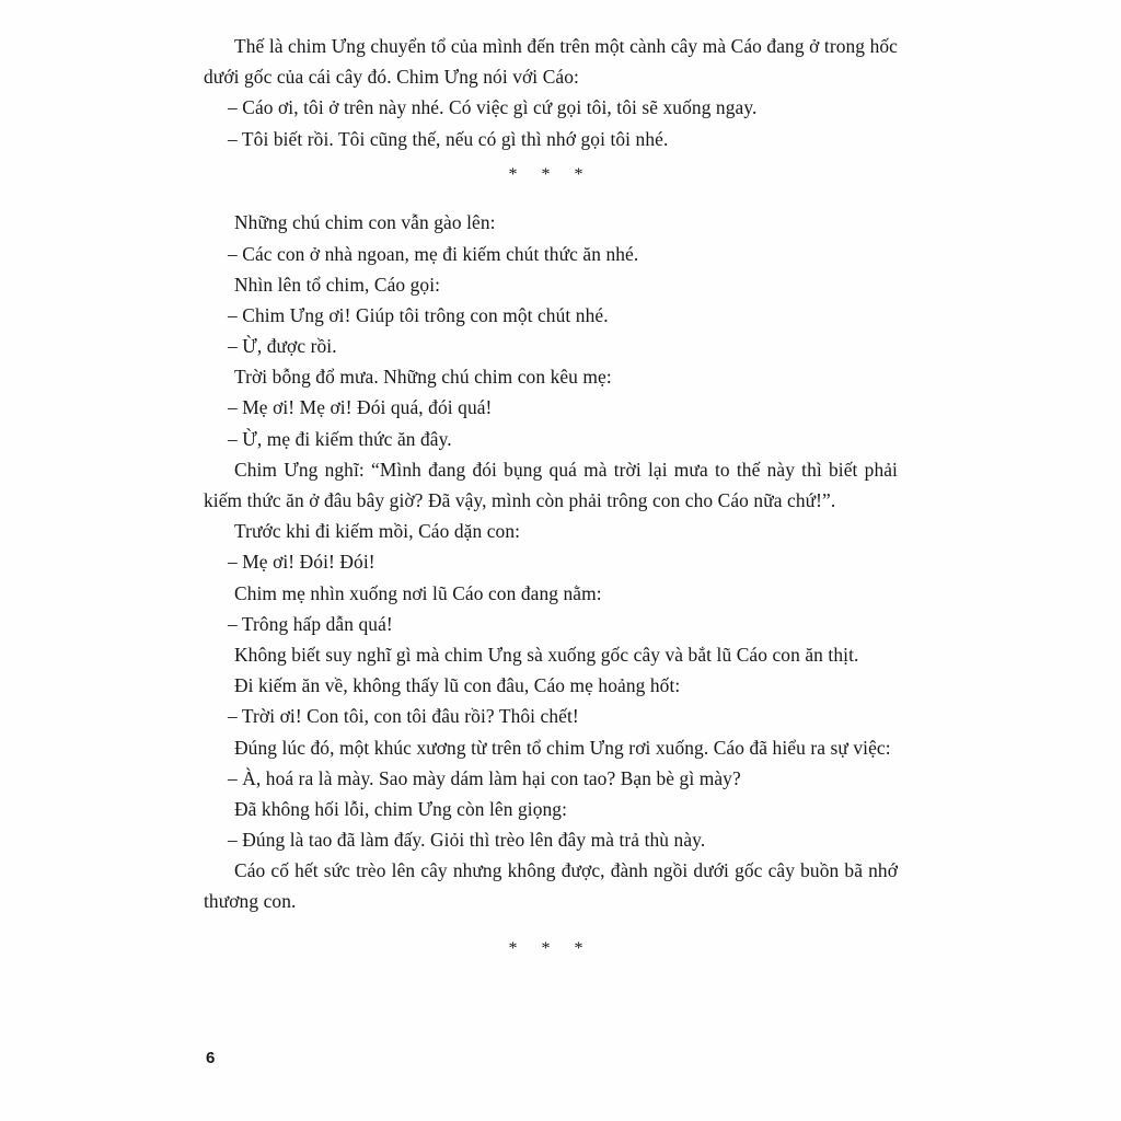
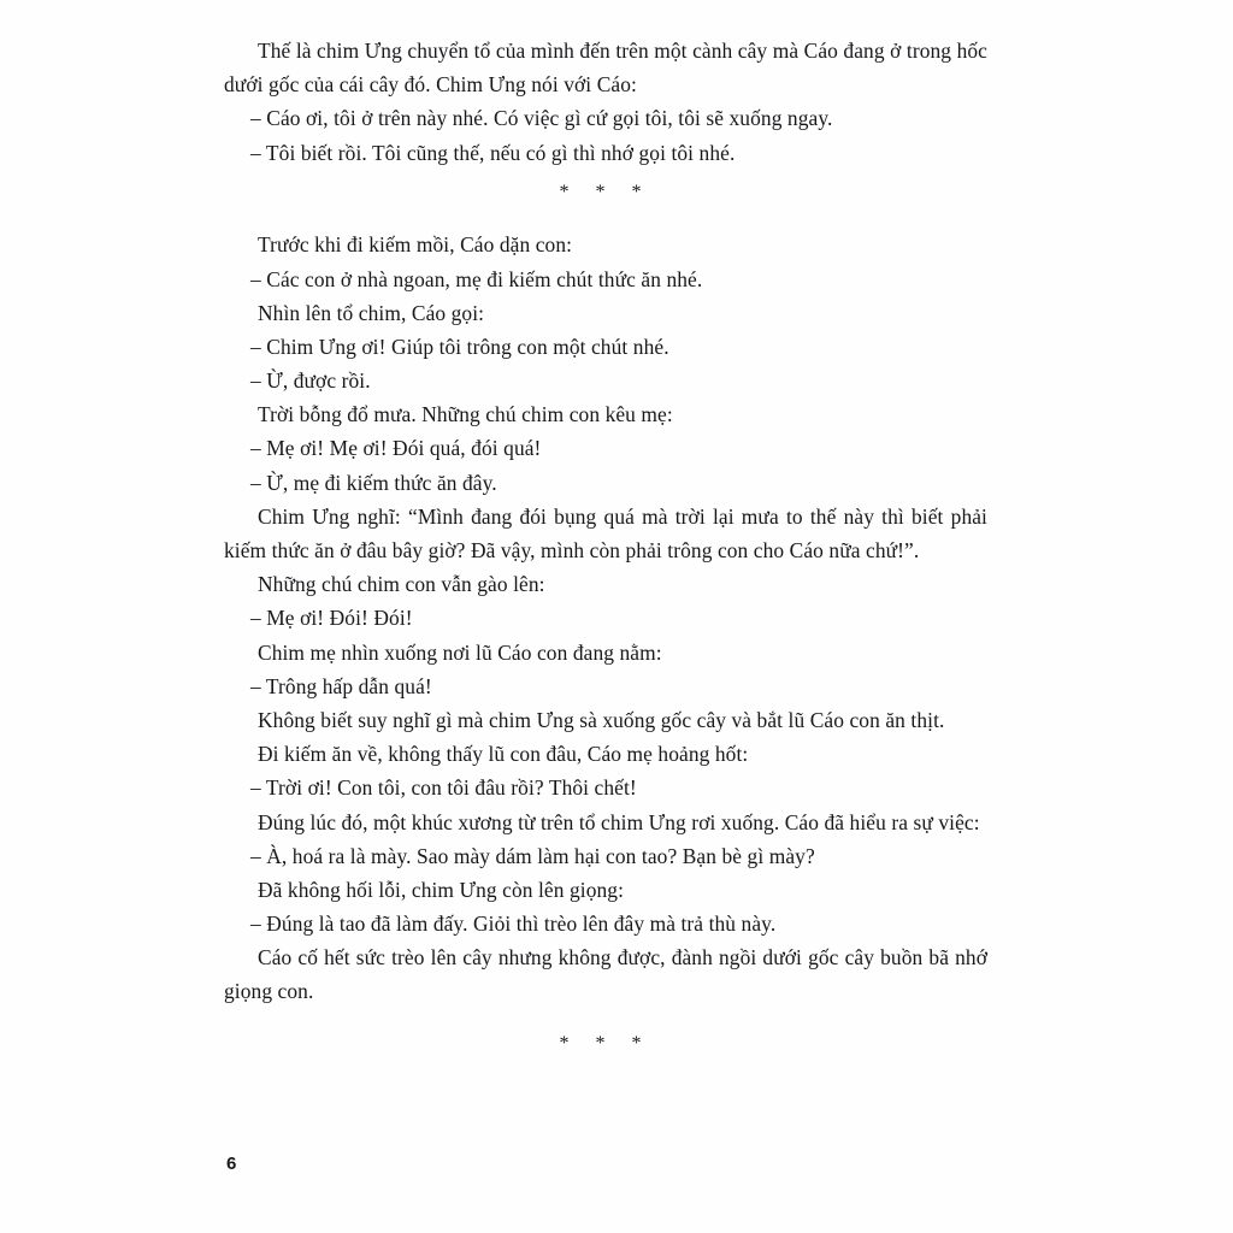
  Thế là chim Ưng chuyển tổ của mình đến trên một cành cây mà Cáo đang ở trong hốc dưới gốc của cái cây đó. Chim Ưng nói với Cáo:
  – Cáo ơi, tôi ở trên này nhé. Có việc gì cứ gọi tôi, tôi sẽ xuống ngay.
  – Tôi biết rồi. Tôi cũng thế, nếu có gì thì nhớ gọi tôi nhé.
  * * *
- Những chú chim con vẫn gào lên:
+ Trước khi đi kiếm mồi, Cáo dặn con:
  – Các con ở nhà ngoan, mẹ đi kiếm chút thức ăn nhé.
  Nhìn lên tổ chim, Cáo gọi:
  – Chim Ưng ơi! Giúp tôi trông con một chút nhé.
  – Ừ, được rồi.
  Trời bỗng đổ mưa. Những chú chim con kêu mẹ:
  – Mẹ ơi! Mẹ ơi! Đói quá, đói quá!
  – Ừ, mẹ đi kiếm thức ăn đây.
  Chim Ưng nghĩ: “Mình đang đói bụng quá mà trời lại mưa to thế này thì biết phải kiếm thức ăn ở đâu bây giờ? Đã vậy, mình còn phải trông con cho Cáo nữa chứ!”.
- Trước khi đi kiếm mồi, Cáo dặn con:
+ Những chú chim con vẫn gào lên:
  – Mẹ ơi! Đói! Đói!
  Chim mẹ nhìn xuống nơi lũ Cáo con đang nằm:
  – Trông hấp dẫn quá!
  Không biết suy nghĩ gì mà chim Ưng sà xuống gốc cây và bắt lũ Cáo con ăn thịt.
  Đi kiếm ăn về, không thấy lũ con đâu, Cáo mẹ hoảng hốt:
  – Trời ơi! Con tôi, con tôi đâu rồi? Thôi chết!
  Đúng lúc đó, một khúc xương từ trên tổ chim Ưng rơi xuống. Cáo đã hiểu ra sự việc:
  – À, hoá ra là mày. Sao mày dám làm hại con tao? Bạn bè gì mày?
  Đã không hối lỗi, chim Ưng còn lên giọng:
  – Đúng là tao đã làm đấy. Giỏi thì trèo lên đây mà trả thù này.
- Cáo cố hết sức trèo lên cây nhưng không được, đành ngồi dưới gốc cây buồn bã nhớ thương con.
+ Cáo cố hết sức trèo lên cây nhưng không được, đành ngồi dưới gốc cây buồn bã nhớ giọng con.
  * * *
  6
